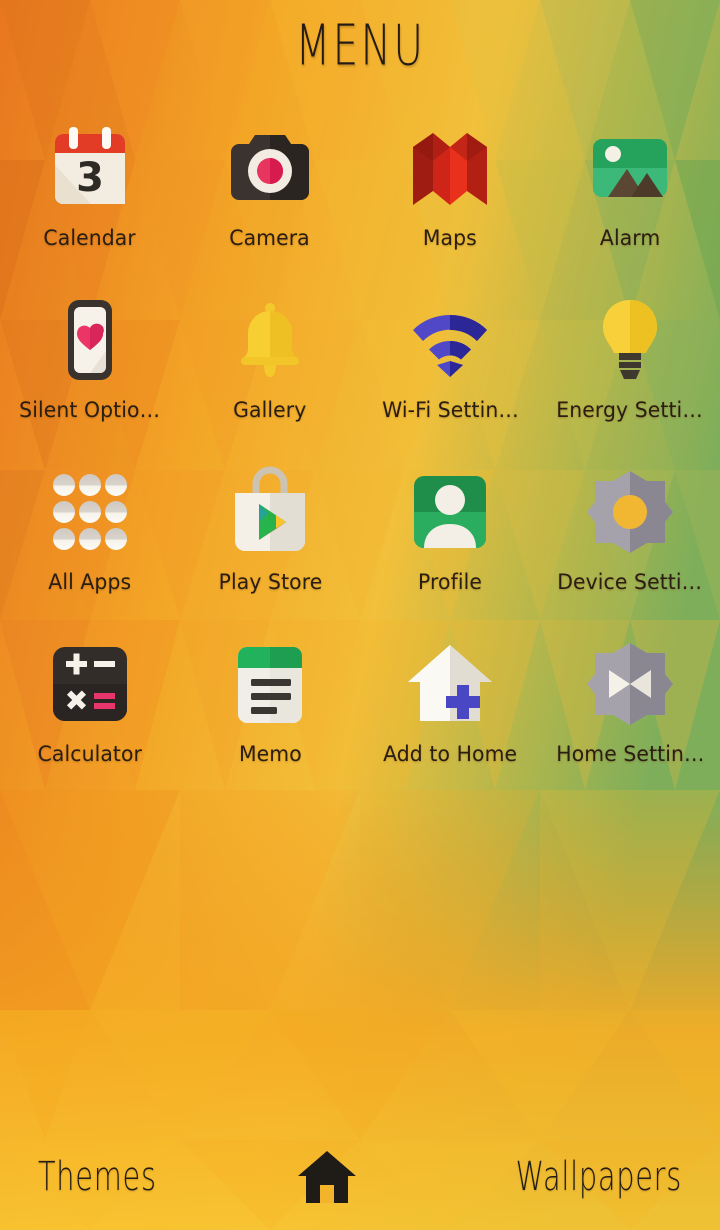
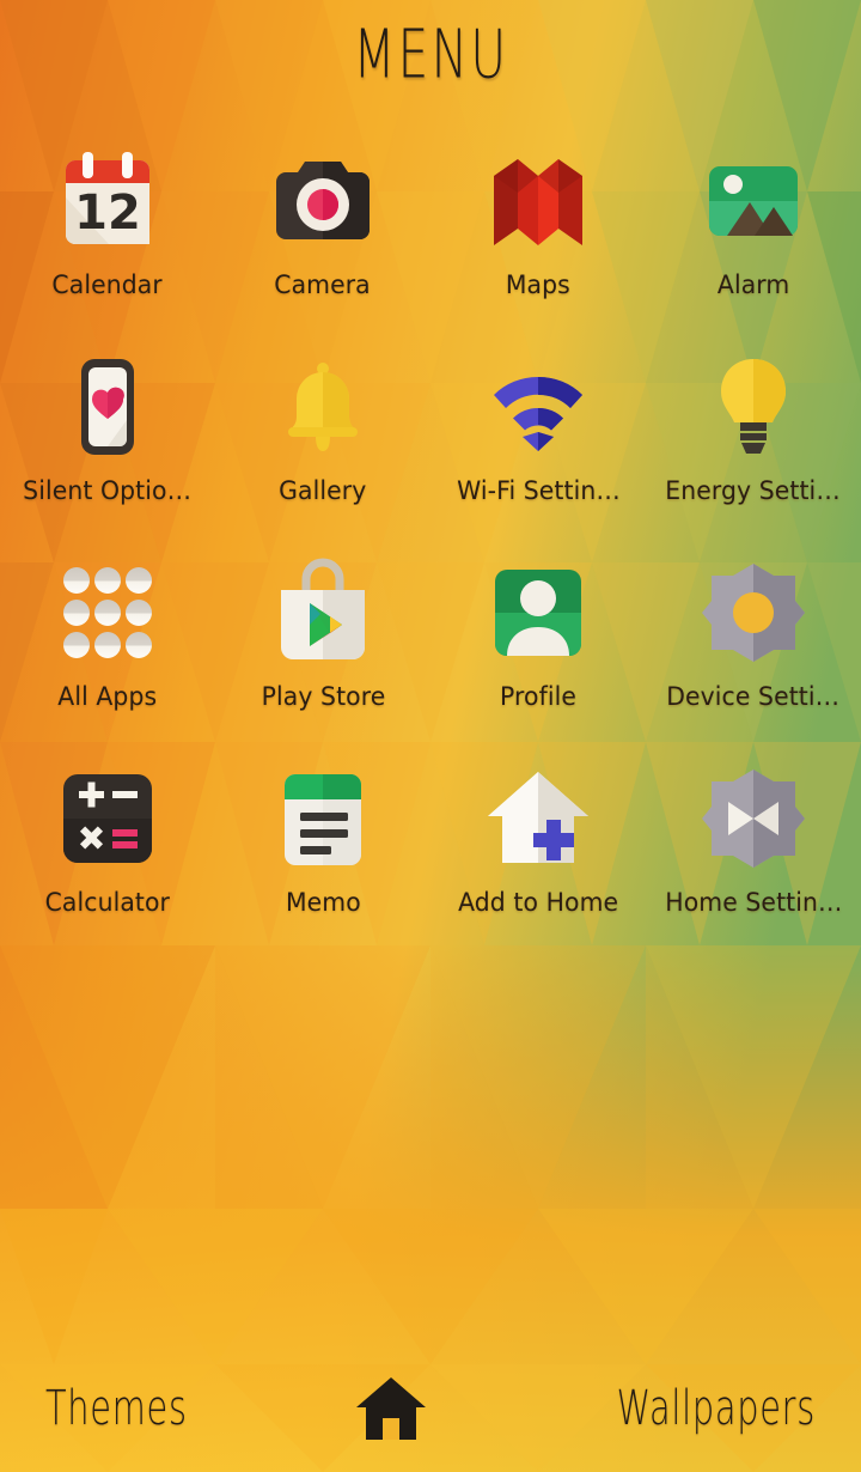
  MENU
- 3
+ 12
  Calendar
  Camera
  Maps
  Alarm
  Silent Optio…
  Gallery
  Wi-Fi Settin…
  Energy Setti…
  All Apps
  Play Store
  Profile
  Device Setti…
  Calculator
  Memo
  Add to Home
  Home Settin…
  Themes
  Wallpapers
